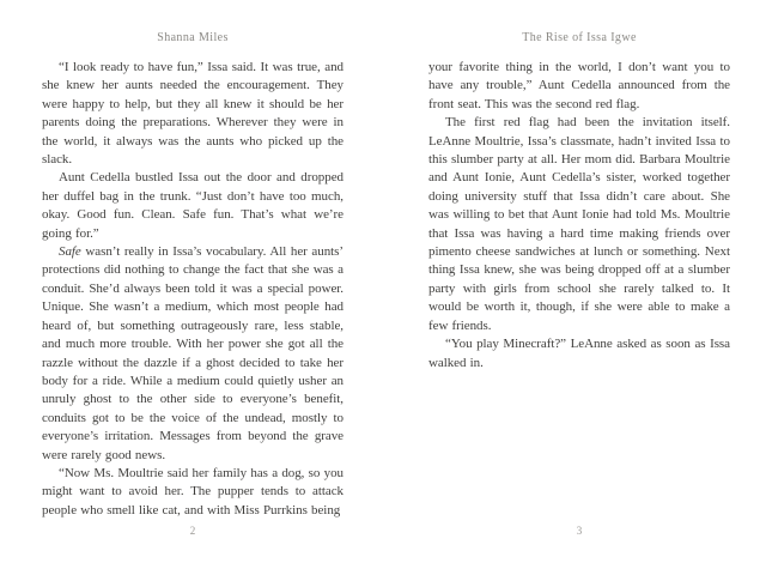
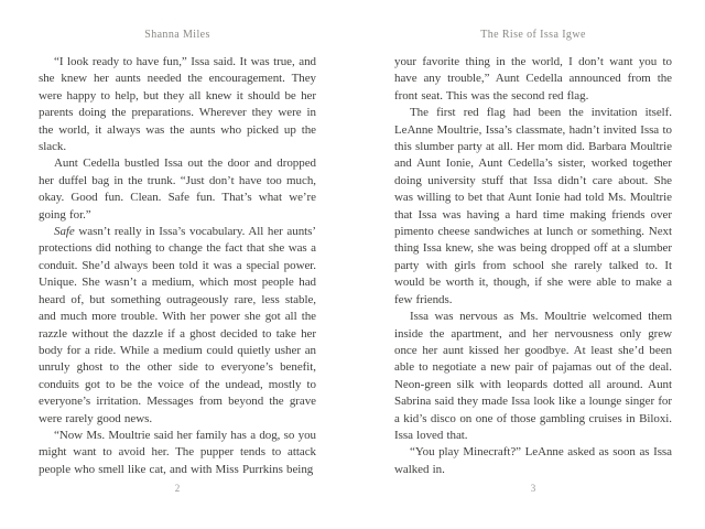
  Shanna Miles
  “I look ready to have fun,” Issa said. It was true, and she knew her aunts needed the encouragement. They were happy to help, but they all knew it should be her parents doing the preparations. Wherever they were in the world, it always was the aunts who picked up the slack.
  Aunt Cedella bustled Issa out the door and dropped her duffel bag in the trunk. “Just don’t have too much, okay. Good fun. Clean. Safe fun. That’s what we’re going for.”
  Safe wasn’t really in Issa’s vocabulary. All her aunts’ protections did nothing to change the fact that she was a conduit. She’d always been told it was a special power. Unique. She wasn’t a medium, which most people had heard of, but something outrageously rare, less stable, and much more trouble. With her power she got all the razzle without the dazzle if a ghost decided to take her body for a ride. While a medium could quietly usher an unruly ghost to the other side to everyone’s benefit, conduits got to be the voice of the undead, mostly to everyone’s irritation. Messages from beyond the grave were rarely good news.
  “Now Ms. Moultrie said her family has a dog, so you might want to avoid her. The pupper tends to attack people who smell like cat, and with Miss Purrkins being
  2
  The Rise of Issa Igwe
  your favorite thing in the world, I don’t want you to have any trouble,” Aunt Cedella announced from the front seat. This was the second red flag.
  The first red flag had been the invitation itself. LeAnne Moultrie, Issa’s classmate, hadn’t invited Issa to this slumber party at all. Her mom did. Barbara Moultrie and Aunt Ionie, Aunt Cedella’s sister, worked together doing university stuff that Issa didn’t care about. She was willing to bet that Aunt Ionie had told Ms. Moultrie that Issa was having a hard time making friends over pimento cheese sandwiches at lunch or something. Next thing Issa knew, she was being dropped off at a slumber party with girls from school she rarely talked to. It would be worth it, though, if she were able to make a few friends.
+ Issa was nervous as Ms. Moultrie welcomed them inside the apartment, and her nervousness only grew once her aunt kissed her goodbye. At least she’d been able to negotiate a new pair of pajamas out of the deal. Neon-green silk with leopards dotted all around. Aunt Sabrina said they made Issa look like a lounge singer for a kid’s disco on one of those gambling cruises in Biloxi. Issa loved that.
  “You play Minecraft?” LeAnne asked as soon as Issa walked in.
  3
